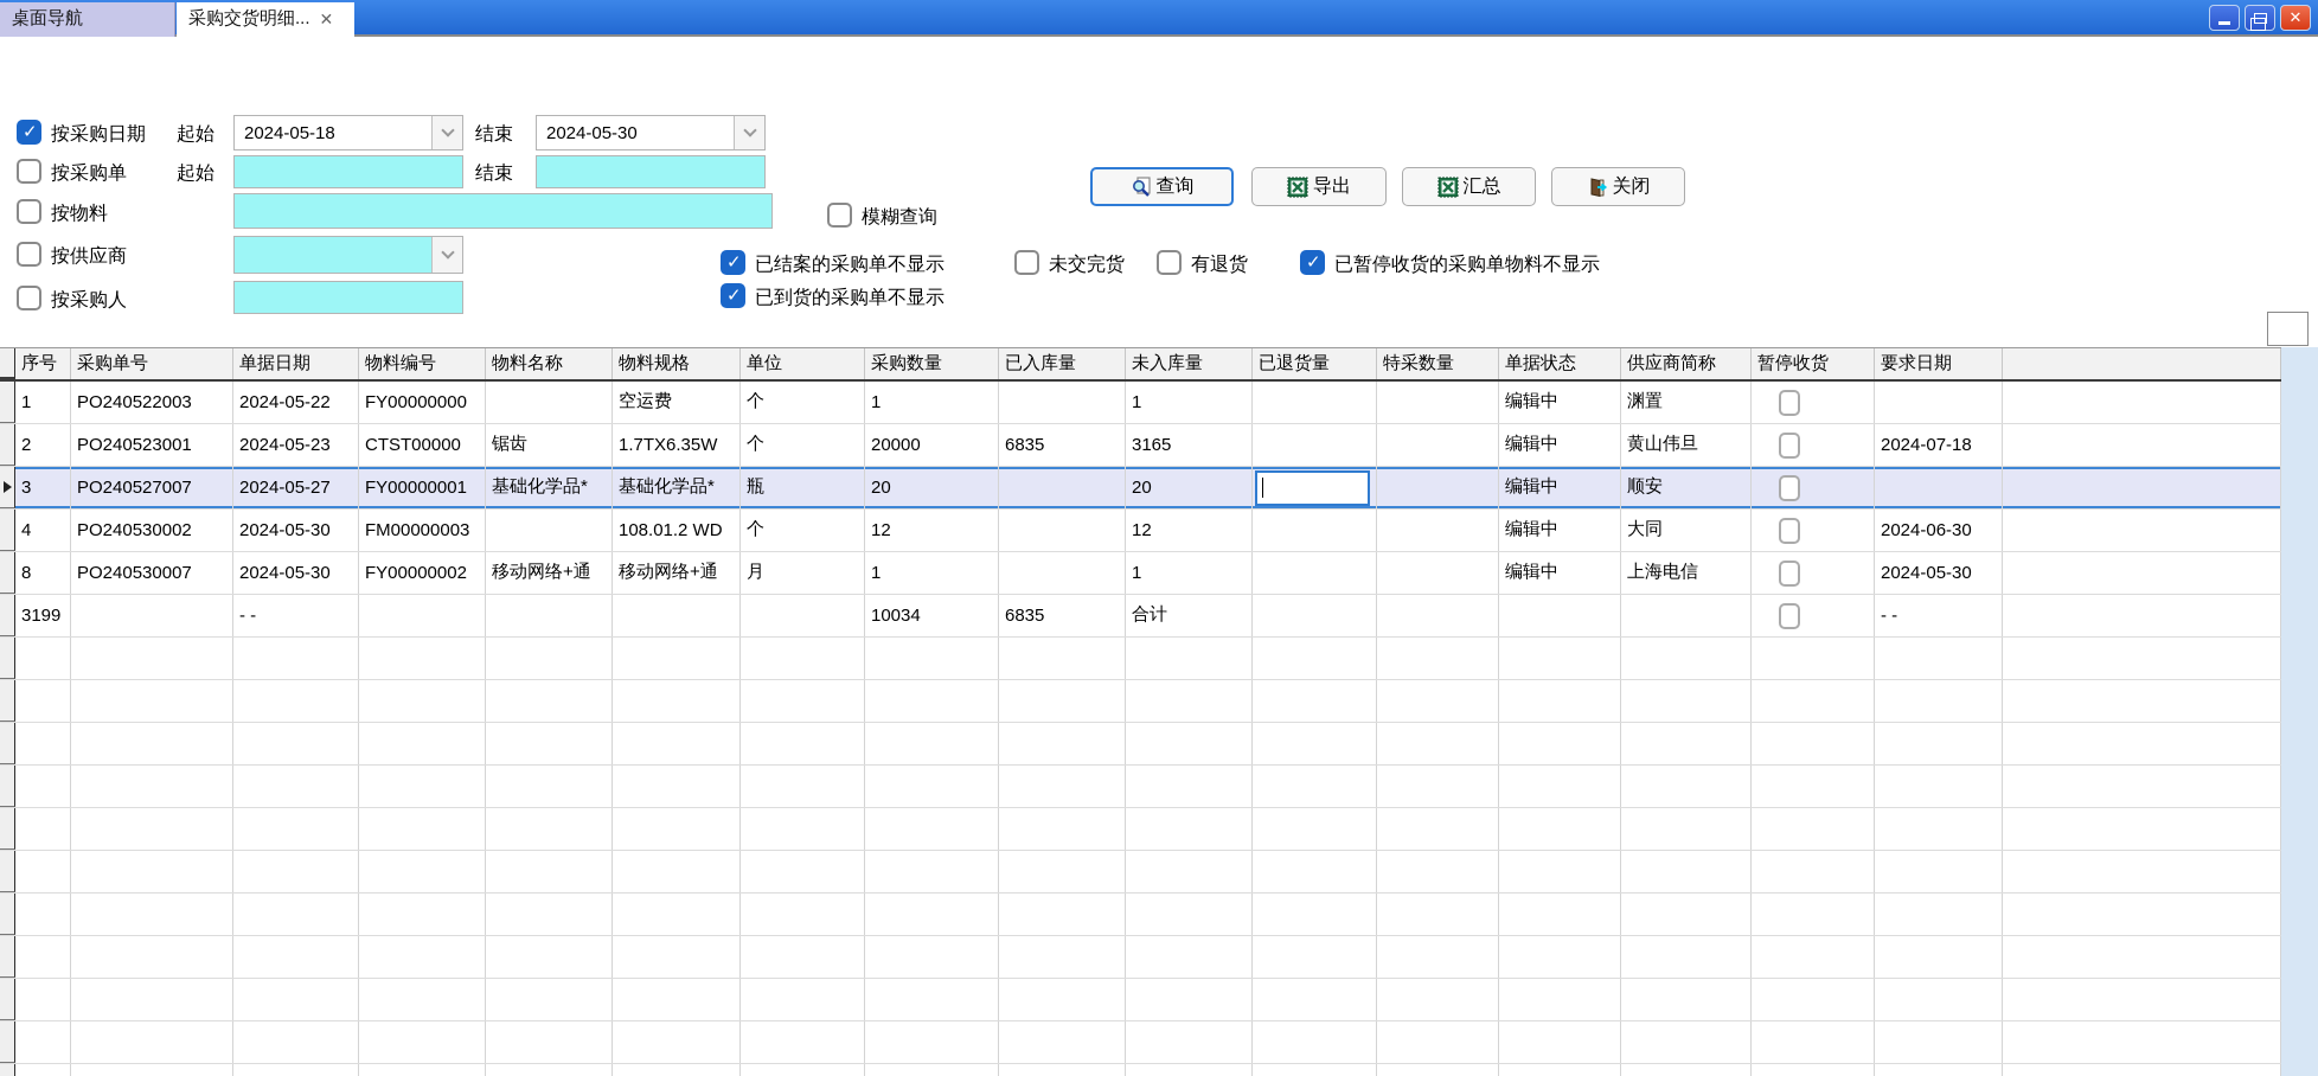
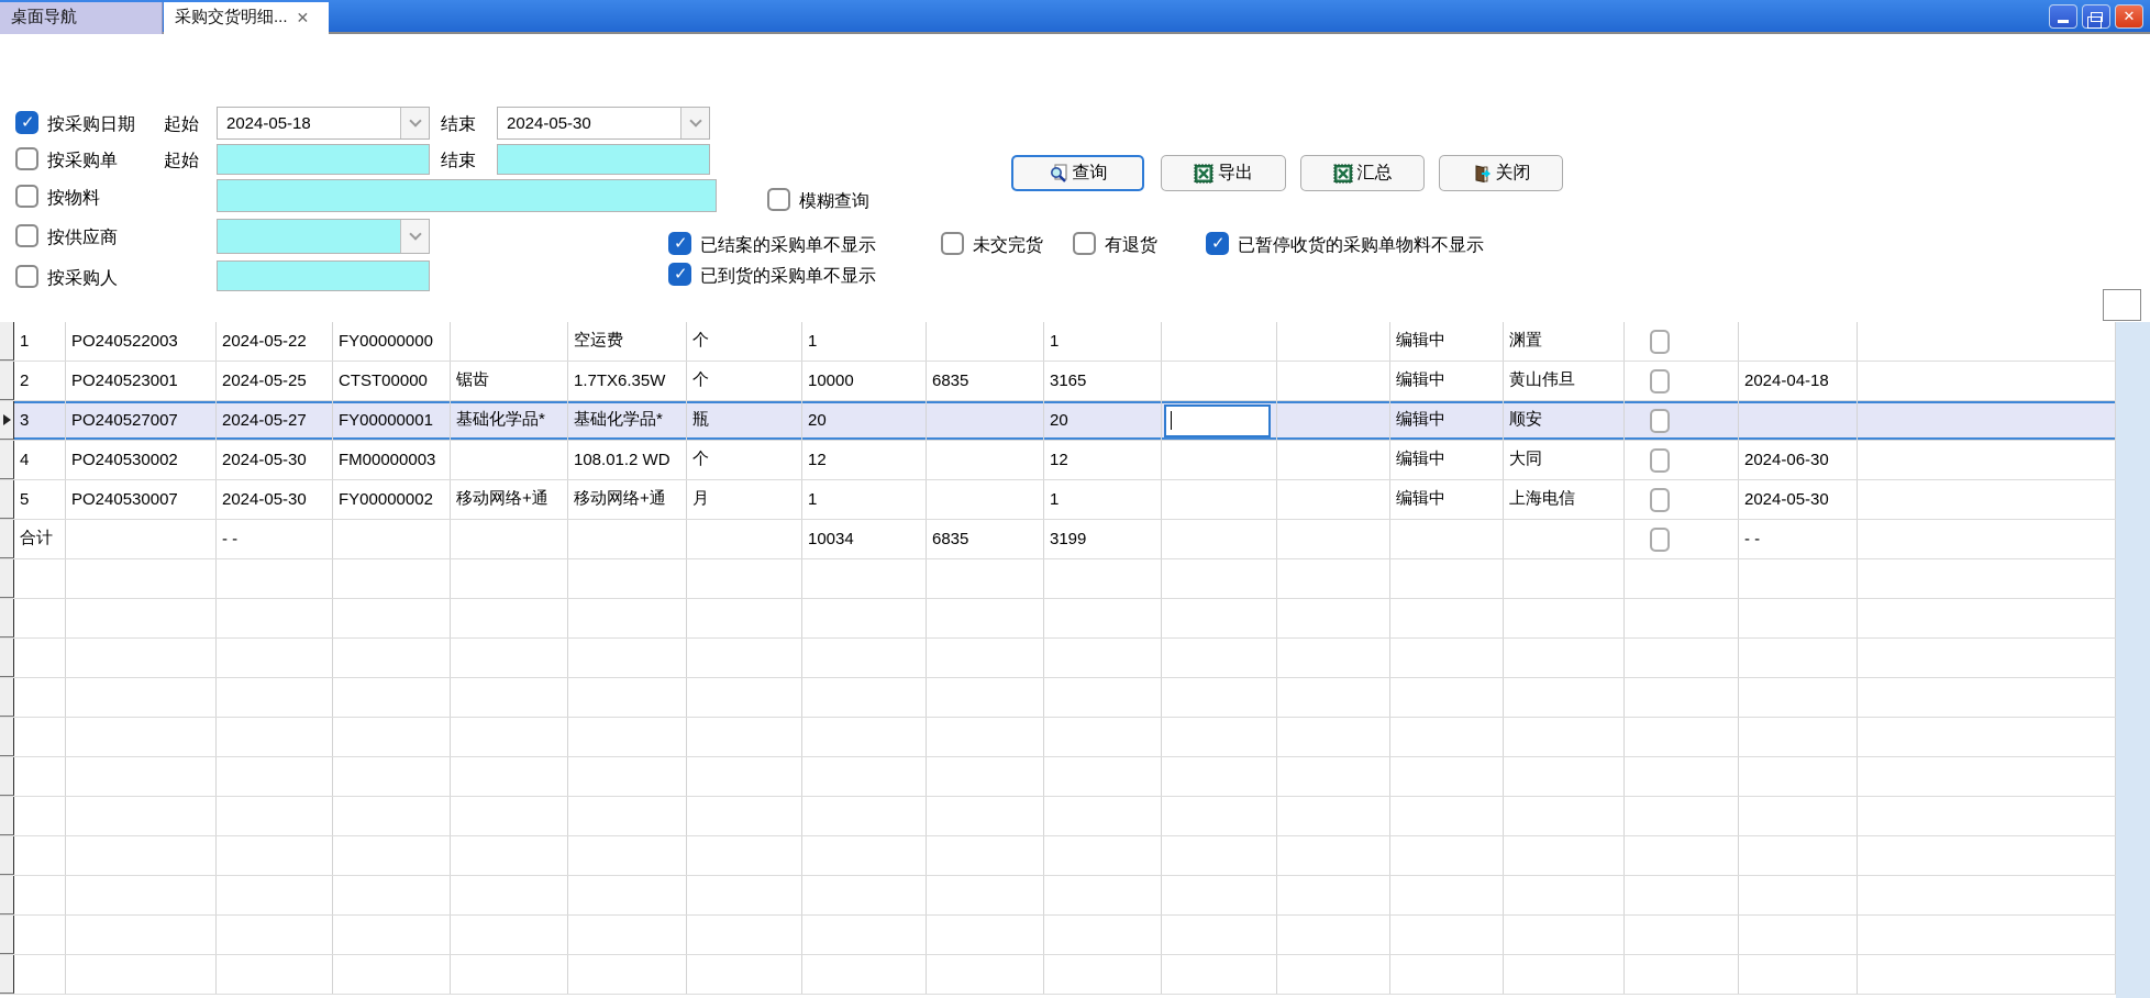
  桌面导航
  采购交货明细...
  ✕
  ✕
  按采购日期
  起始
  2024-05-18
  结束
  2024-05-30
  按采购单
  起始
  结束
  按物料
  按供应商
  按采购人
  模糊查询
  已结案的采购单不显示
  未交完货
  有退货
  已暂停收货的采购单物料不显示
  已到货的采购单不显示
  查询
  导出
  汇总
  关闭
- 序号
- 采购单号
- 单据日期
- 物料编号
- 物料名称
- 物料规格
- 单位
- 采购数量
- 已入库量
- 未入库量
- 已退货量
- 特采数量
- 单据状态
- 供应商简称
- 暂停收货
- 要求日期
  1
  PO240522003
  2024-05-22
  FY00000000
  空运费
  个
  1
  1
  编辑中
  渊置
  2
  PO240523001
- 2024-05-23
+ 2024-05-25
  CTST00000
  锯齿
  1.7TX6.35W
  个
- 20000
+ 10000
  6835
  3165
  编辑中
  黄山伟旦
- 2024-07-18
+ 2024-04-18
  3
  PO240527007
  2024-05-27
  FY00000001
  基础化学品*
  基础化学品*
  瓶
  20
  20
  编辑中
  顺安
  4
  PO240530002
  2024-05-30
  FM00000003
  108.01.2 WD
  个
  12
  12
  编辑中
  大同
  2024-06-30
- 8
+ 5
  PO240530007
  2024-05-30
  FY00000002
  移动网络+通
  移动网络+通
  月
  1
  1
  编辑中
  上海电信
  2024-05-30
- 3199
+ 合计
  - -
  10034
  6835
- 合计
+ 3199
  - -
